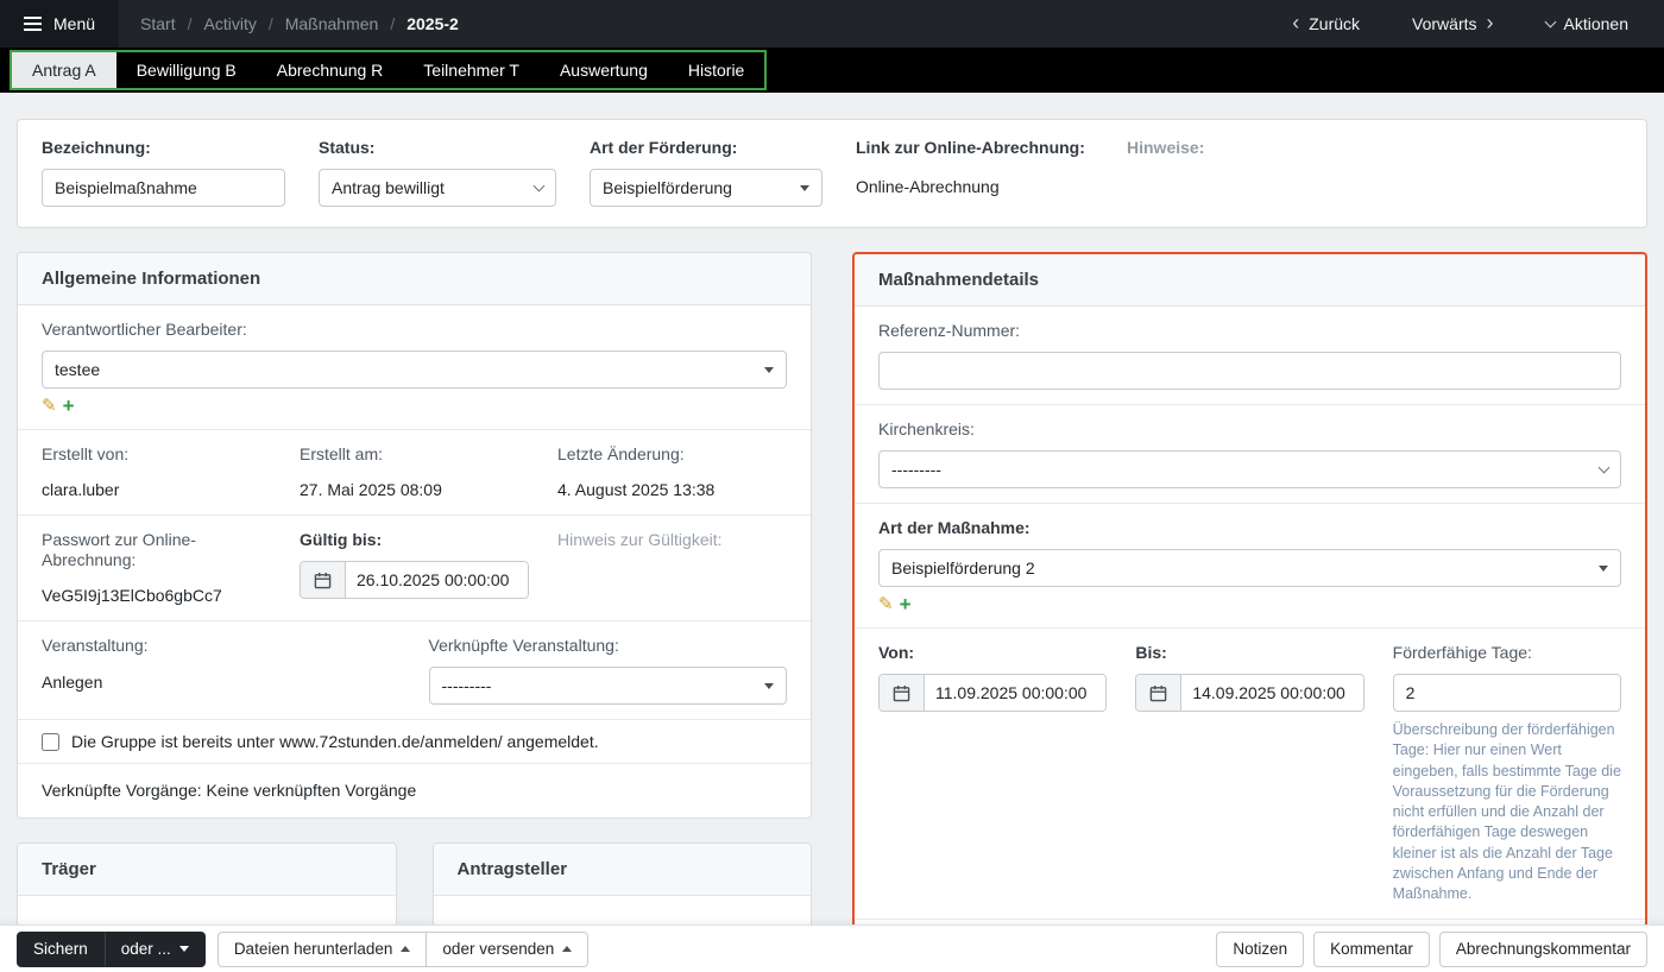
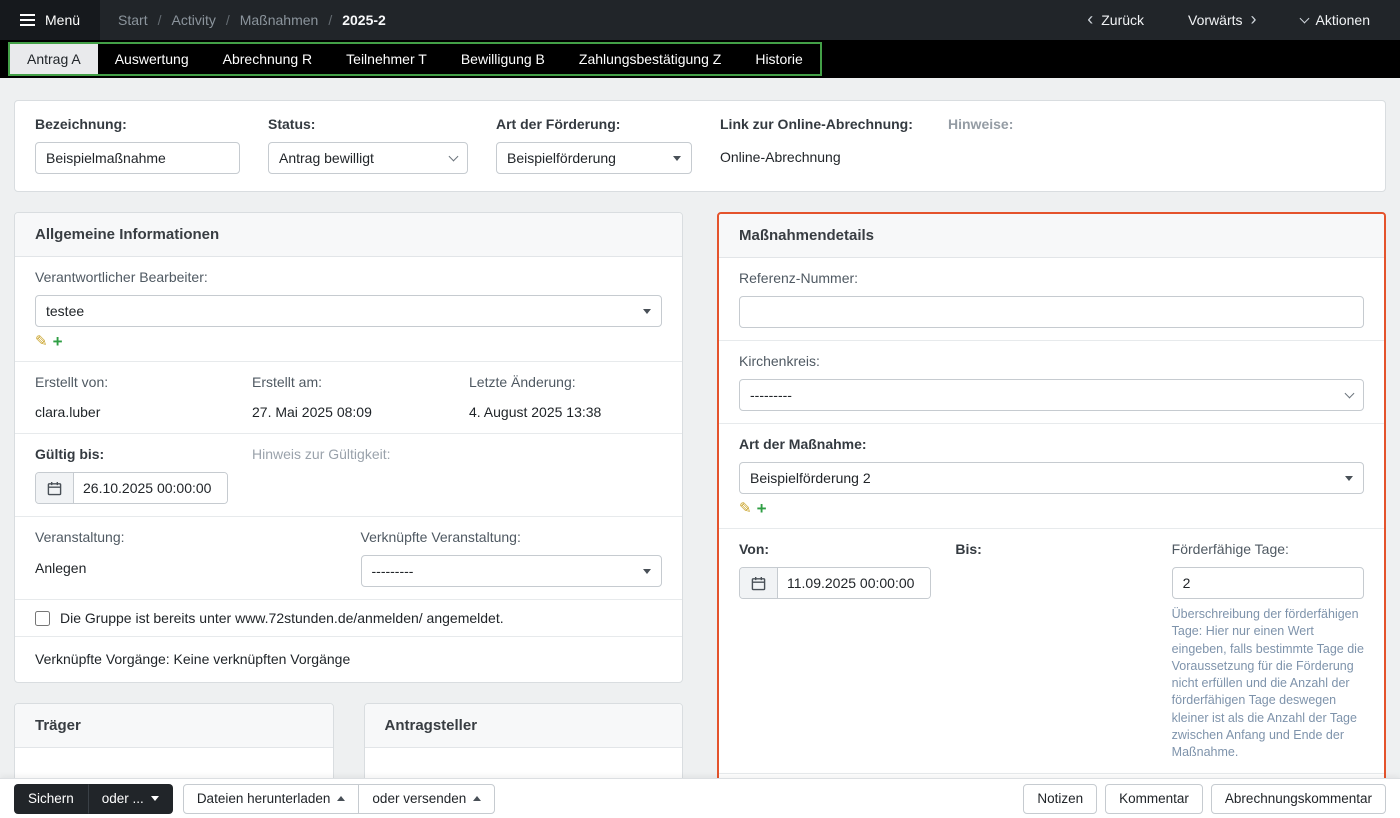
  Menü
  Start
  /
  Activity
  /
  Maßnahmen
  /
  2025-2
  ‹
  Zurück
  Vorwärts
  ›
  Aktionen
  Antrag A
- Bewilligung B
+ Auswertung
  Abrechnung R
  Teilnehmer T
- Auswertung
+ Bewilligung B
+ Zahlungsbestätigung Z
  Historie
  Bezeichnung:
  Beispielmaßnahme
  Status:
  Antrag bewilligt
  Art der Förderung:
  Beispielförderung
  Link zur Online-Abrechnung:
  Online-Abrechnung
  Hinweise:
  Allgemeine Informationen
  Verantwortlicher Bearbeiter:
  testee
  ✎
  +
  Erstellt von:
  clara.luber
  Erstellt am:
  27. Mai 2025 08:09
  Letzte Änderung:
  4. August 2025 13:38
- Passwort zur Online-Abrechnung:
- VeG5I9j13ElCbo6gbCc7
  Gültig bis:
  26.10.2025 00:00:00
  Hinweis zur Gültigkeit:
  Veranstaltung:
  Anlegen
  Verknüpfte Veranstaltung:
  ---------
  Die Gruppe ist bereits unter www.72stunden.de/anmelden/ angemeldet.
  Verknüpfte Vorgänge: Keine verknüpften Vorgänge
  Träger
  Antragsteller
  Maßnahmendetails
  Referenz-Nummer:
  Kirchenkreis:
  ---------
  Art der Maßnahme:
  Beispielförderung 2
  ✎
  +
  Von:
  11.09.2025 00:00:00
  Bis:
- 14.09.2025 00:00:00
  Förderfähige Tage:
  2
  Überschreibung der förderfähigen Tage: Hier nur einen Wert eingeben, falls bestimmte Tage die Voraussetzung für die Förderung nicht erfüllen und die Anzahl der förderfähigen Tage deswegen kleiner ist als die Anzahl der Tage zwischen Anfang und Ende der Maßnahme.
  Sichern
  oder ...
  Dateien herunterladen
  oder versenden
  Notizen
  Kommentar
  Abrechnungskommentar
